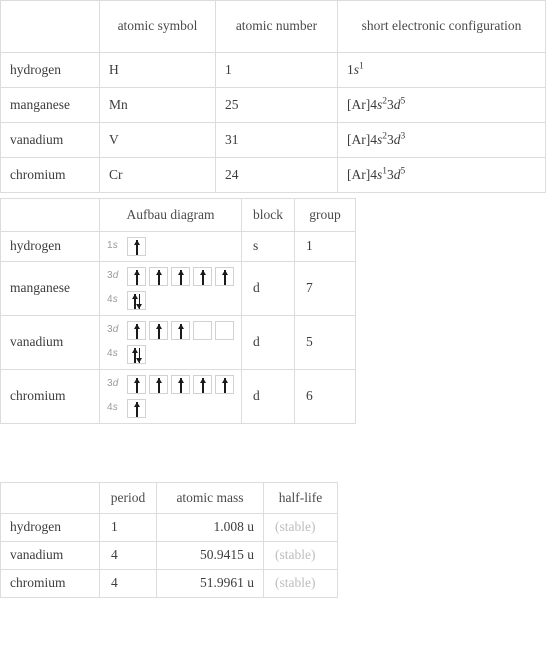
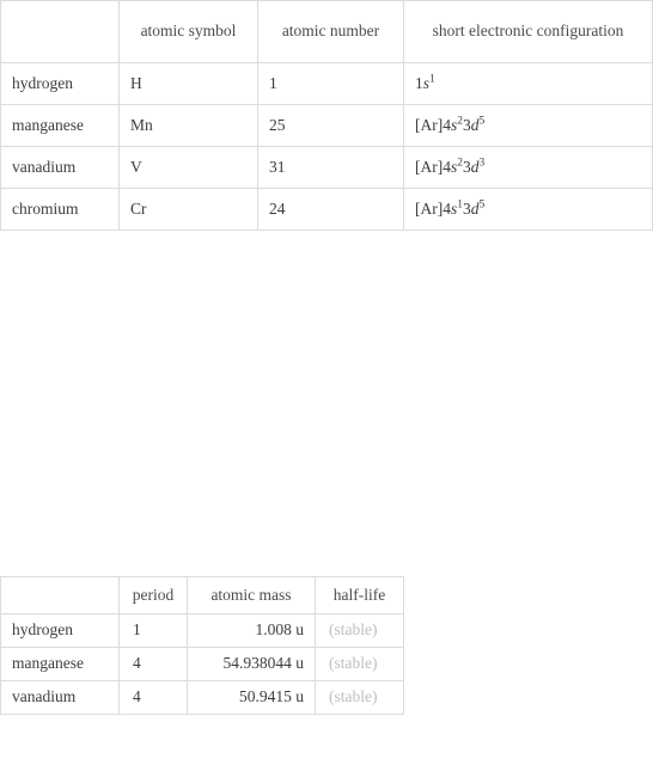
  	atomic symbol	atomic number	short electronic configuration
  hydrogen	H	1	1s1
  manganese	Mn	25	[Ar]4s23d5
  vanadium	V	31	[Ar]4s23d3
  chromium	Cr	24	[Ar]4s13d5
- 	Aufbau diagram	block	group
- hydrogen	1s	s	1
- manganese	3d4s	d	7
- vanadium	3d4s	d	5
- chromium	3d4s	d	6
  	period	atomic mass	half-life
  hydrogen	1	1.008 u	(stable)
+ manganese	4	54.938044 u	(stable)
  vanadium	4	50.9415 u	(stable)
- chromium	4	51.9961 u	(stable)
